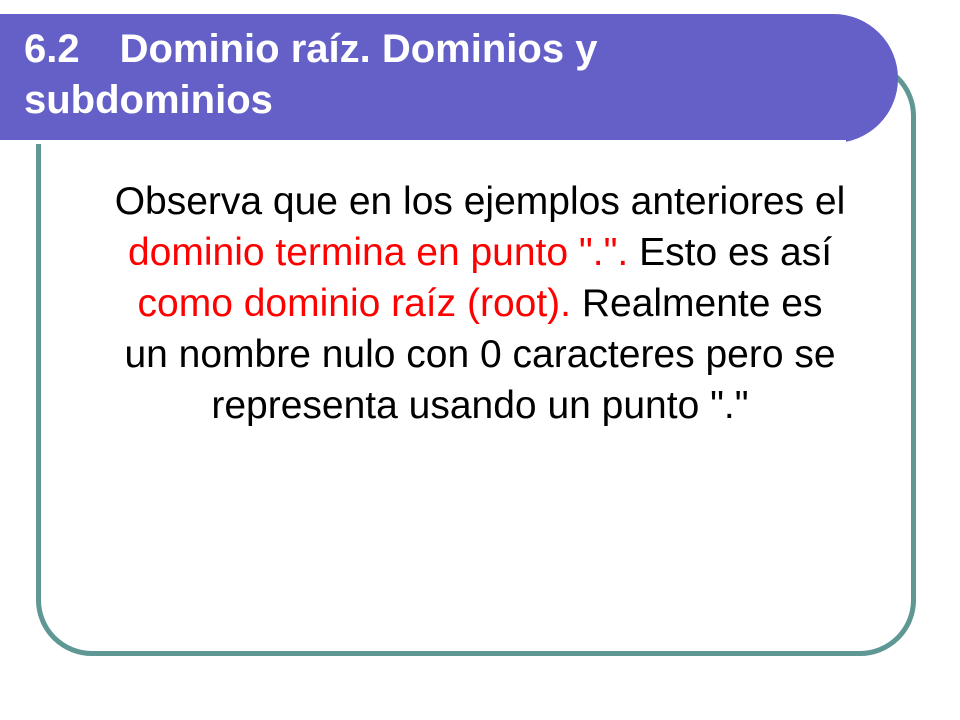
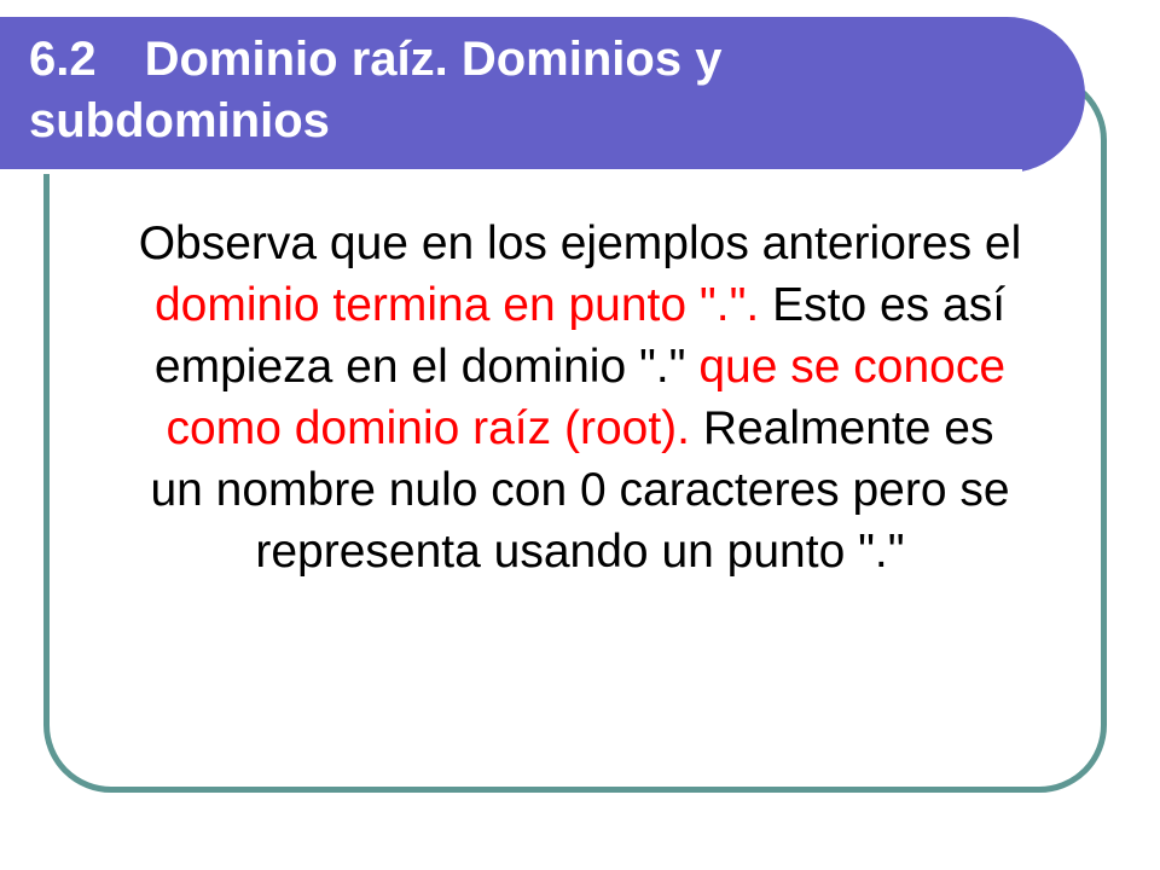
  6.2 Dominio raíz. Dominios y
  subdominios
  Observa que en los ejemplos anteriores el
  dominio termina en punto ".". Esto es así
+ empieza en el dominio "." que se conoce
  como dominio raíz (root). Realmente es
  un nombre nulo con 0 caracteres pero se
  representa usando un punto "."
